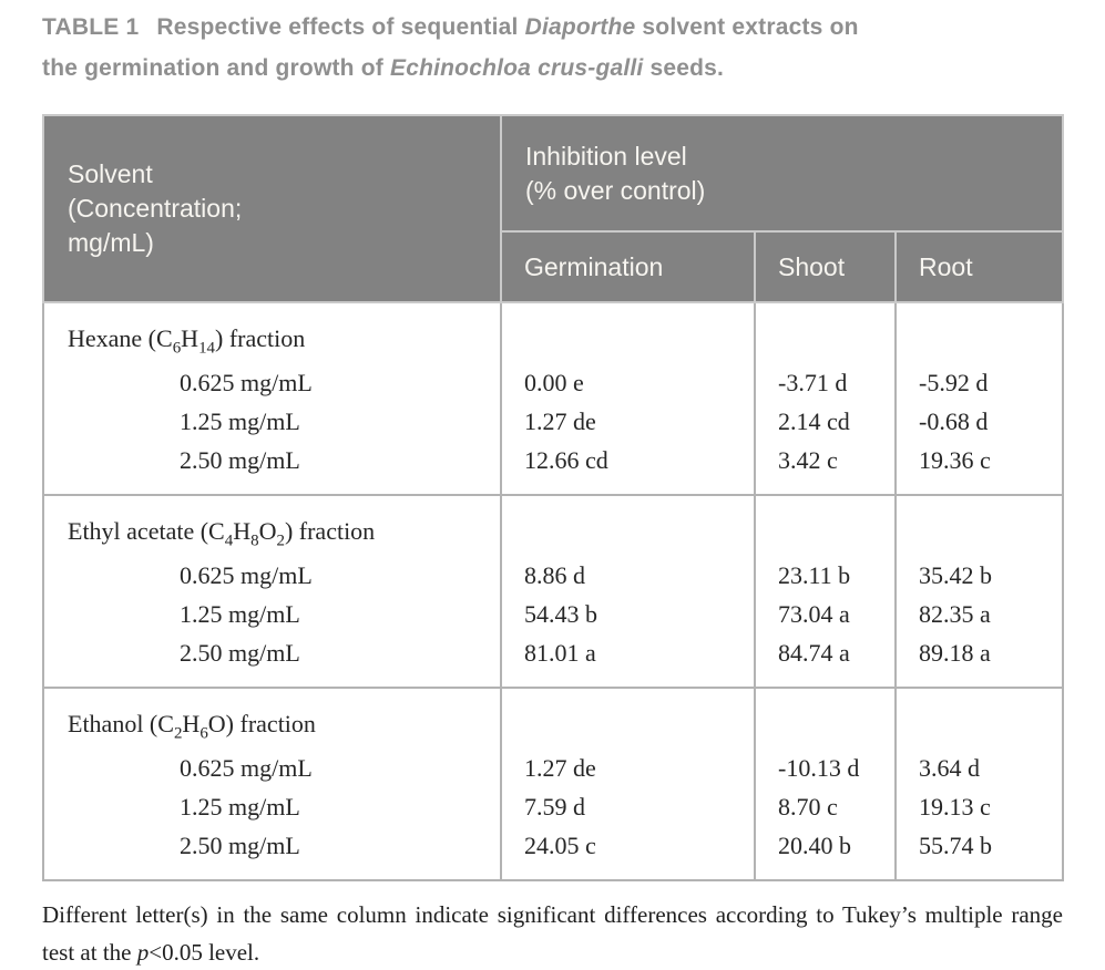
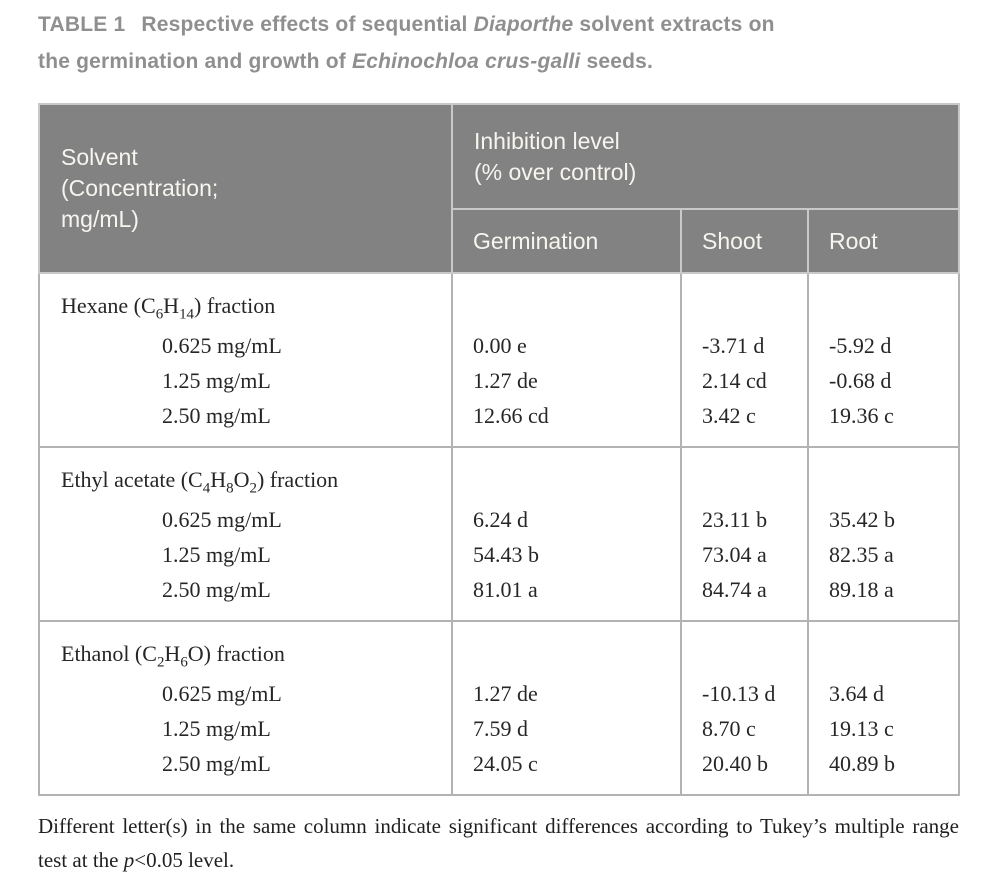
  TABLE 1 Respective effects of sequential Diaporthe solvent extracts on
  the germination and growth of Echinochloa crus-galli seeds.
  Solvent (Concentration; mg/mL)	Inhibition level (% over control)
  Germination	Shoot	Root
  Hexane (C6H14) fraction
  0.625 mg/mL	0.00 e	-3.71 d	-5.92 d
  1.25 mg/mL	1.27 de	2.14 cd	-0.68 d
  2.50 mg/mL	12.66 cd	3.42 c	19.36 c
  Ethyl acetate (C4H8O2) fraction
- 0.625 mg/mL	8.86 d	23.11 b	35.42 b
+ 0.625 mg/mL	6.24 d	23.11 b	35.42 b
  1.25 mg/mL	54.43 b	73.04 a	82.35 a
  2.50 mg/mL	81.01 a	84.74 a	89.18 a
  Ethanol (C2H6O) fraction
  0.625 mg/mL	1.27 de	-10.13 d	3.64 d
  1.25 mg/mL	7.59 d	8.70 c	19.13 c
- 2.50 mg/mL	24.05 c	20.40 b	55.74 b
+ 2.50 mg/mL	24.05 c	20.40 b	40.89 b
  Different letter(s) in the same column indicate significant differences according to Tukey’s multiple range test at the p<0.05 level.
